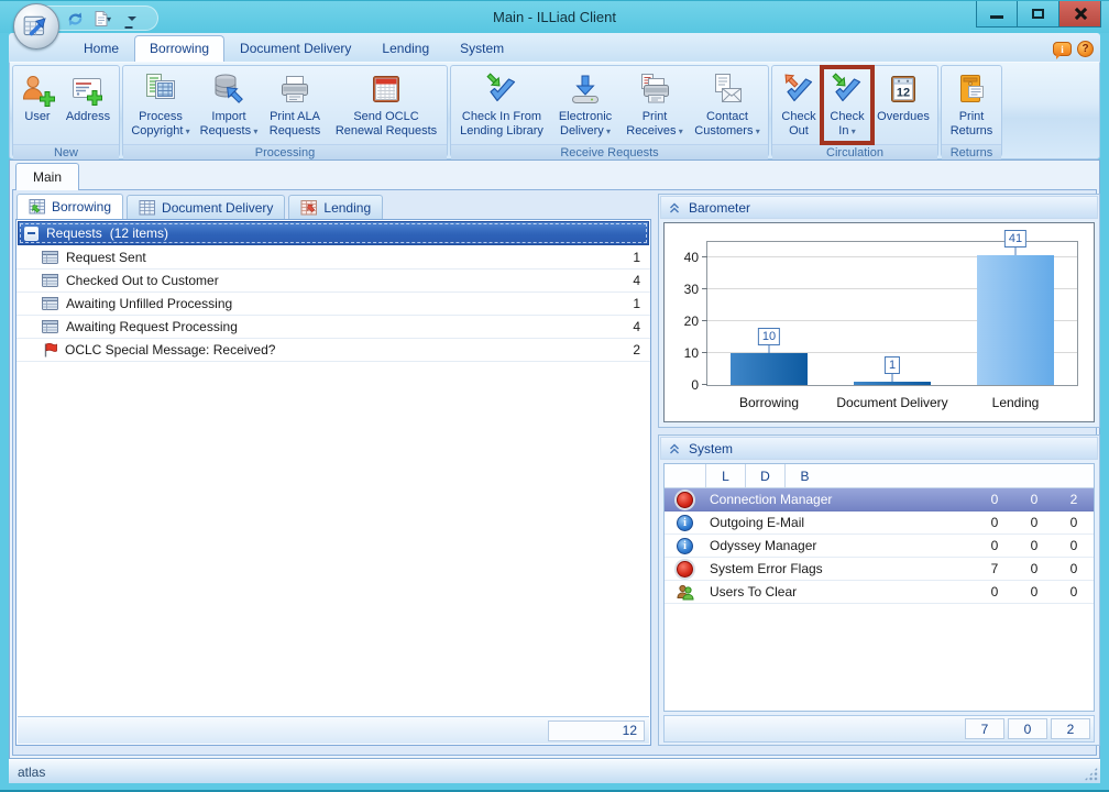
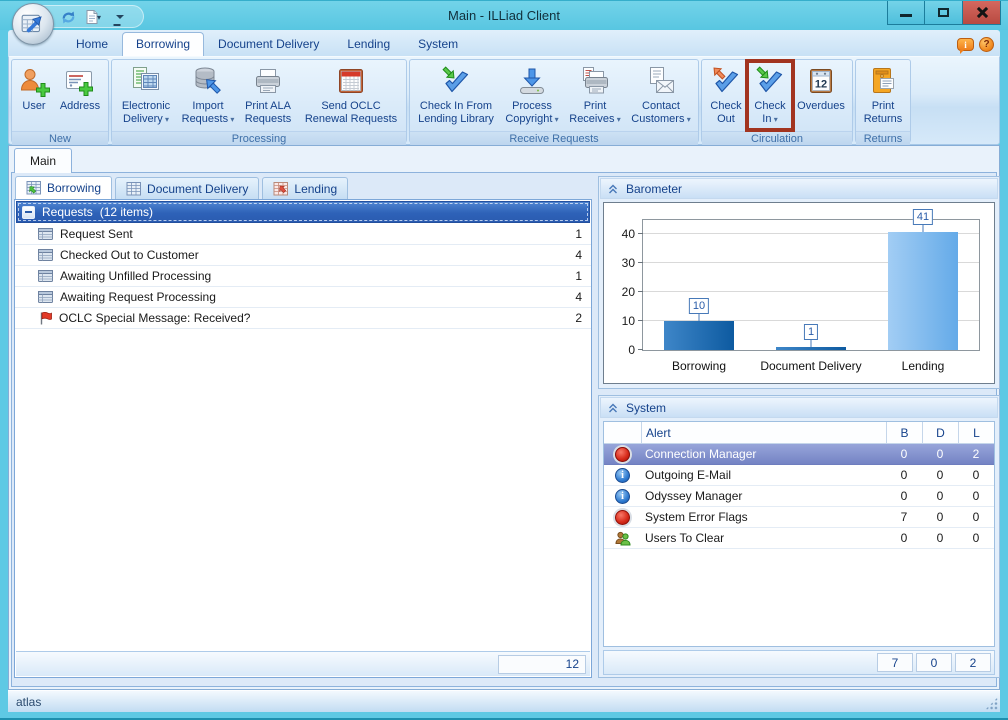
  Main - ILLiad Client
  ▾
  Home
  Borrowing
  Document Delivery
  Lending
  System
  User
  Address
  New
- Process Copyright
+ Electronic Delivery
  Import Requests
  Print ALA Requests
  Send OCLC Renewal Requests
  Processing
  Check In From Lending Library
- Electronic Delivery
+ Process Copyright
  Print Receives
  Contact Customers
  Receive Requests
  Check Out
  Check In
  12
  Overdues
  Circulation
  Print Returns
  Returns
  Main
  Borrowing
  Document Delivery
  Lending
  Requests
  (12 items)
  Request Sent
  1
  Checked Out to Customer
  4
  Awaiting Unfilled Processing
  1
  Awaiting Request Processing
  4
  OCLC Special Message: Received?
  2
  12
  Barometer
  0
  10
  20
  30
  40
  10
  Borrowing
  1
  Document Delivery
  41
  Lending
  System
+ Alert
- L
+ B
  D
- B
+ L
  Connection Manager
  0
  0
  2
  Outgoing E-Mail
  0
  0
  0
  Odyssey Manager
  0
  0
  0
  System Error Flags
  7
  0
  0
  Users To Clear
  0
  0
  0
  7
  0
  2
  atlas
